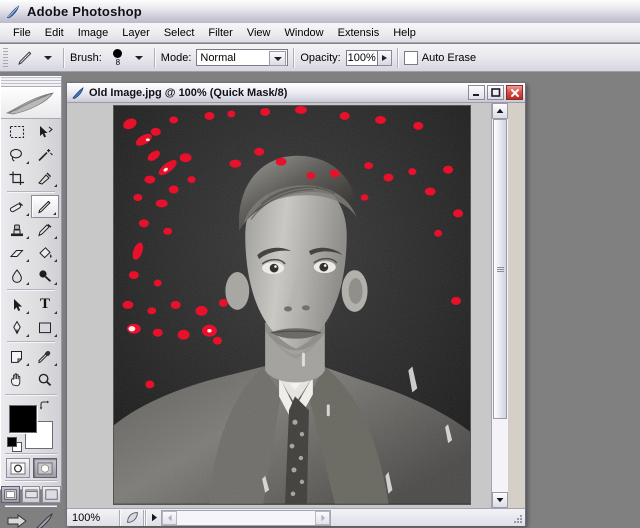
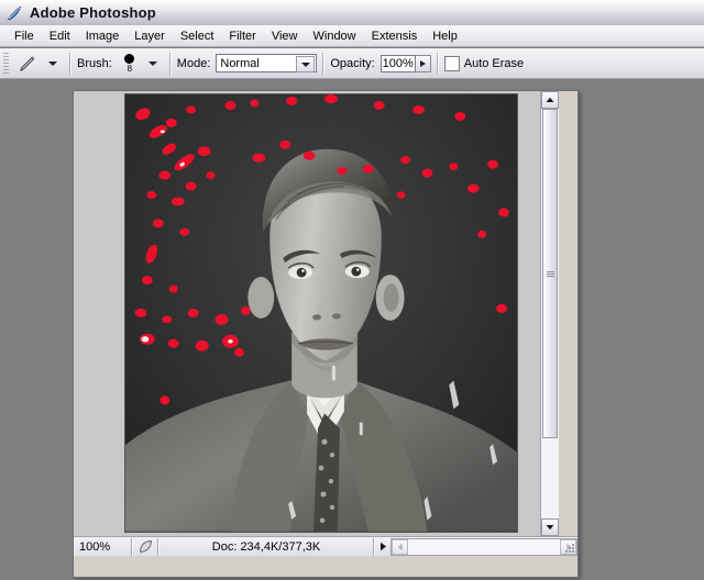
  Adobe Photoshop
  File
  Edit
  Image
  Layer
  Select
  Filter
  View
  Window
  Extensis
  Help
  Brush:
  8
  Mode:
  Normal
  Opacity:
  100%
  Auto Erase
- T
- Old Image.jpg @ 100% (Quick Mask/8)
  100%
+ Doc: 234,4K/377,3K
